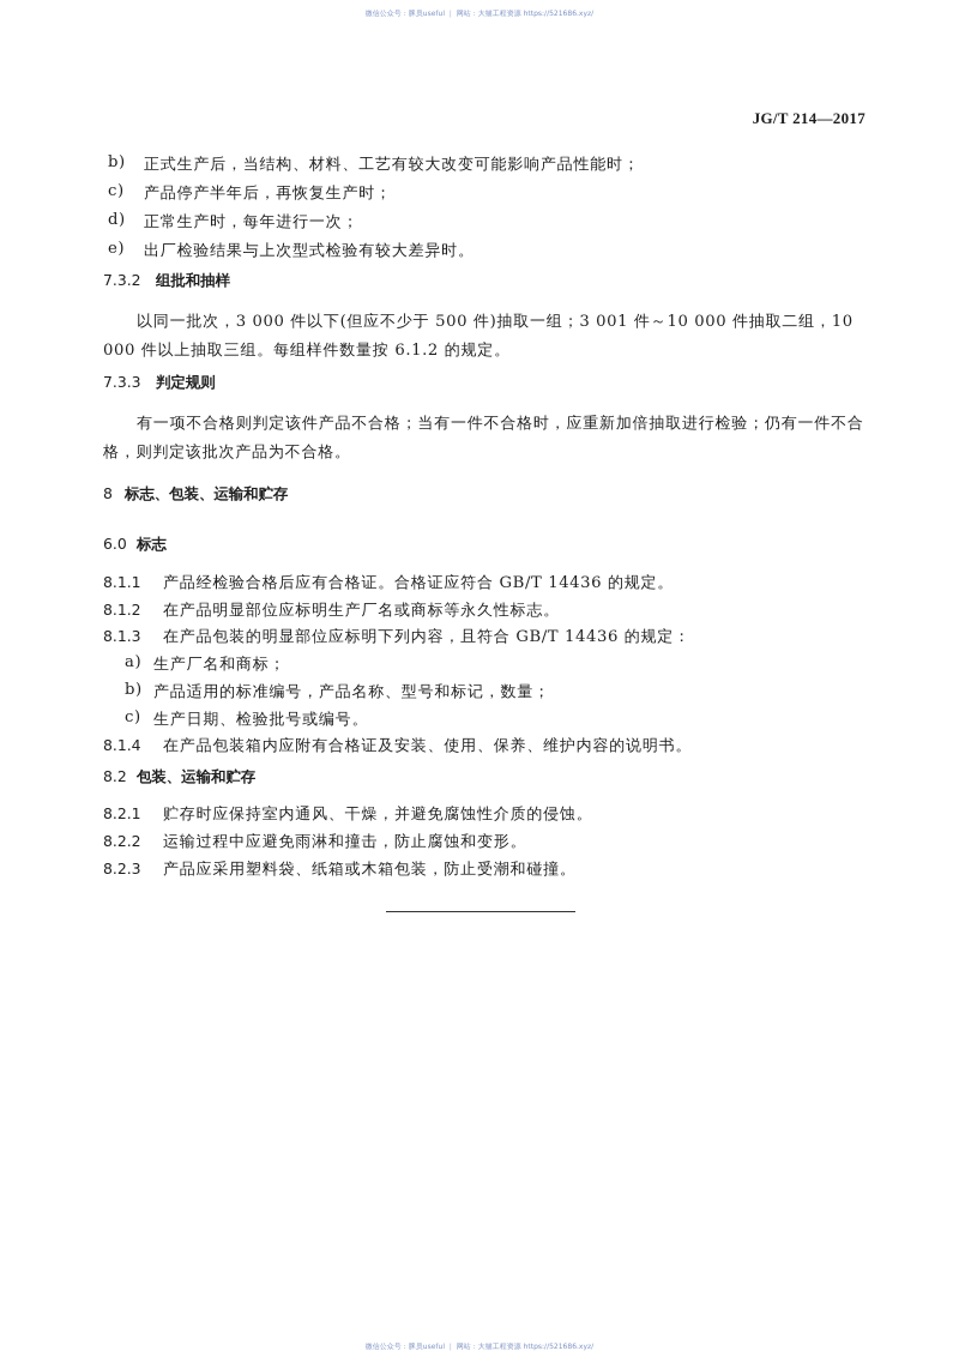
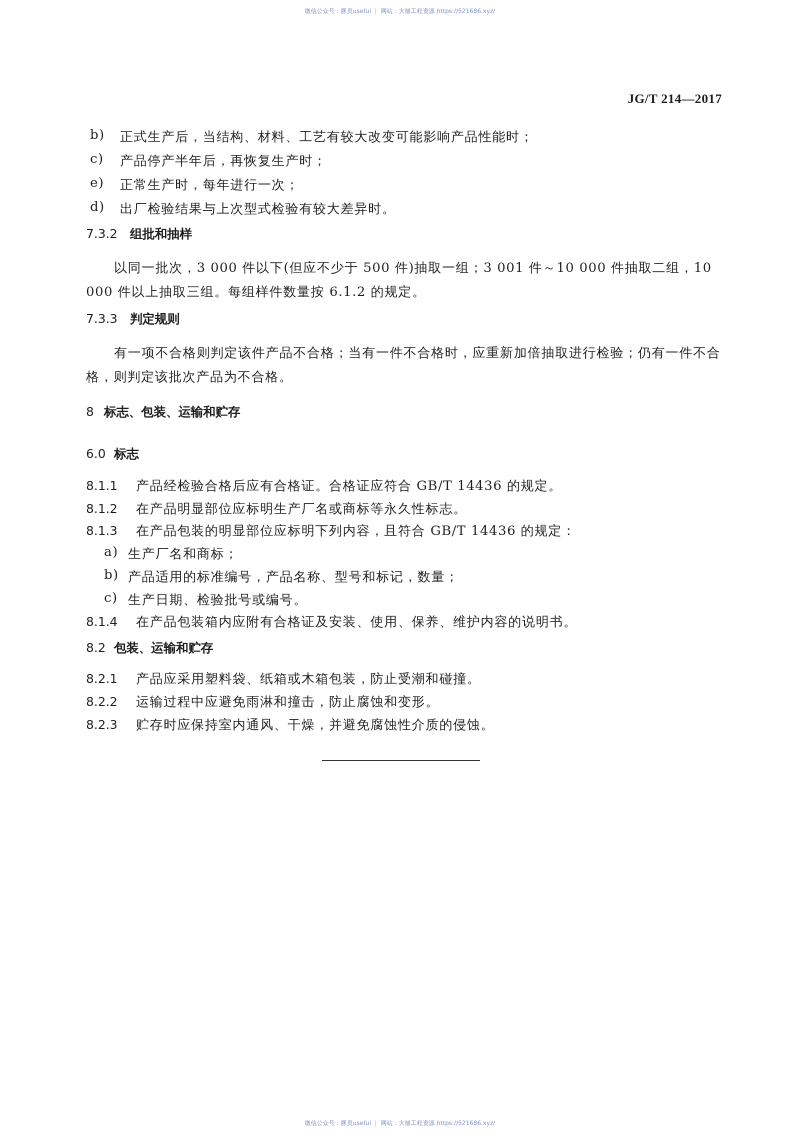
  JG/T 214—2017
  b)
  正式生产后，当结构、材料、工艺有较大改变可能影响产品性能时；
  c)
  产品停产半年后，再恢复生产时；
- d)
+ e)
  正常生产时，每年进行一次；
- e)
+ d)
  出厂检验结果与上次型式检验有较大差异时。
  7.3.2 组批和抽样
  以同一批次，3 000 件以下(但应不少于 500 件)抽取一组；3 001 件～10 000 件抽取二组，10 000 件以上抽取三组。每组样件数量按 6.1.2 的规定。
  7.3.3 判定规则
  有一项不合格则判定该件产品不合格；当有一件不合格时，应重新加倍抽取进行检验；仍有一件不合格，则判定该批次产品为不合格。
  8 标志、包装、运输和贮存
  6.0 标志
  8.1.1 产品经检验合格后应有合格证。合格证应符合 GB/T 14436 的规定。
  8.1.2 在产品明显部位应标明生产厂名或商标等永久性标志。
  8.1.3 在产品包装的明显部位应标明下列内容，且符合 GB/T 14436 的规定：
  a)
  生产厂名和商标；
  b)
  产品适用的标准编号，产品名称、型号和标记，数量；
  c)
  生产日期、检验批号或编号。
  8.1.4 在产品包装箱内应附有合格证及安装、使用、保养、维护内容的说明书。
  8.2 包装、运输和贮存
- 8.2.1 贮存时应保持室内通风、干燥，并避免腐蚀性介质的侵蚀。
+ 8.2.1 产品应采用塑料袋、纸箱或木箱包装，防止受潮和碰撞。
  8.2.2 运输过程中应避免雨淋和撞击，防止腐蚀和变形。
- 8.2.3 产品应采用塑料袋、纸箱或木箱包装，防止受潮和碰撞。
+ 8.2.3 贮存时应保持室内通风、干燥，并避免腐蚀性介质的侵蚀。
